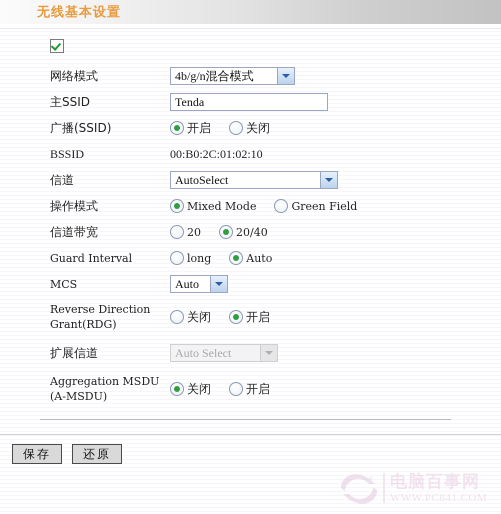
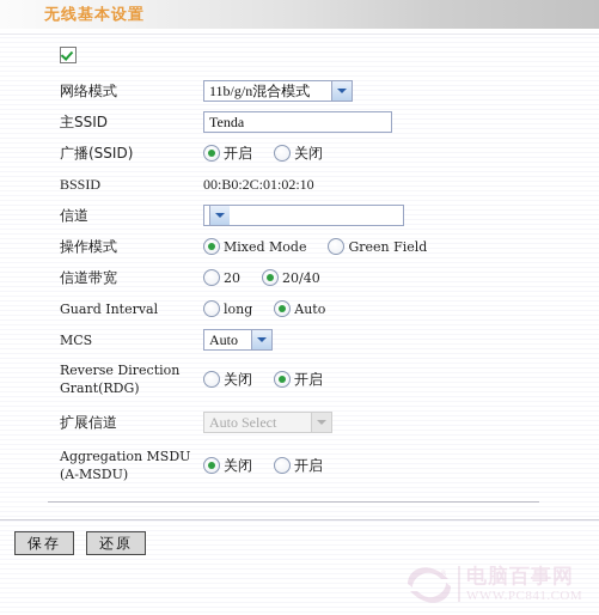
  无线基本设置
  网络模式
- 4b/g/n混合模式
+ 11b/g/n混合模式
  主SSID
  Tenda
  广播(SSID)
  开启
  关闭
  BSSID
  00:B0:2C:01:02:10
  信道
- AutoSelect
  操作模式
  Mixed Mode
  Green Field
  信道带宽
  20
  20/40
  Guard Interval
  long
  Auto
  MCS
  Auto
  Reverse Direction
  Grant(RDG)
  关闭
  开启
  扩展信道
  Auto Select
  Aggregation MSDU
  (A-MSDU)
  关闭
  开启
  保存
  还原
  电脑百事网
  WWW.PC841.COM
